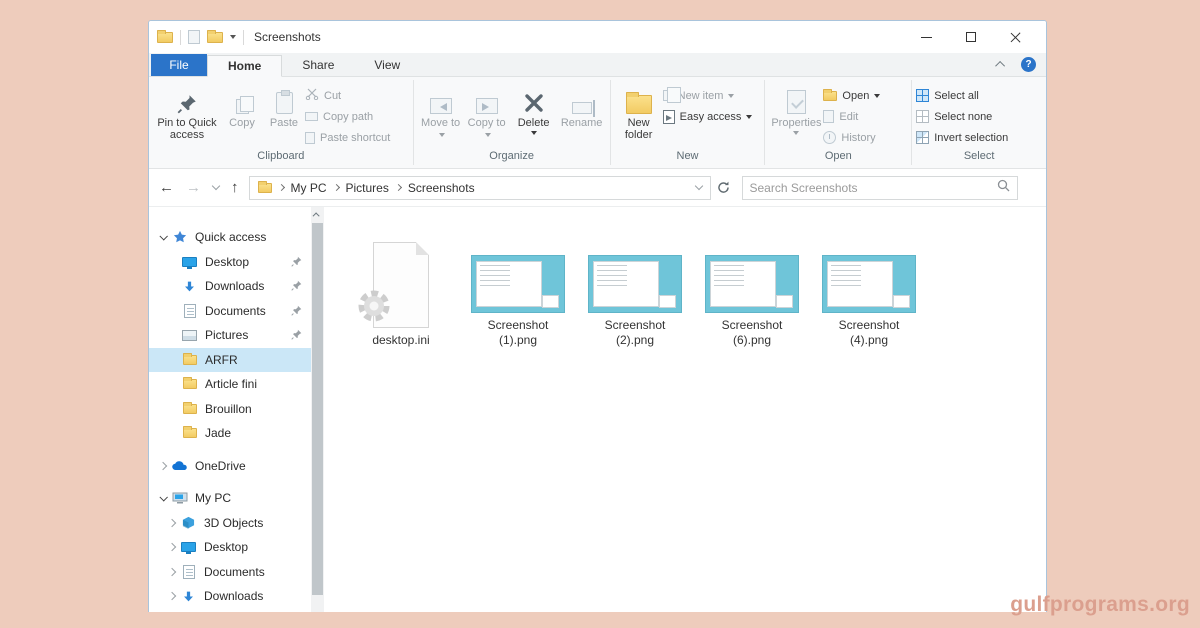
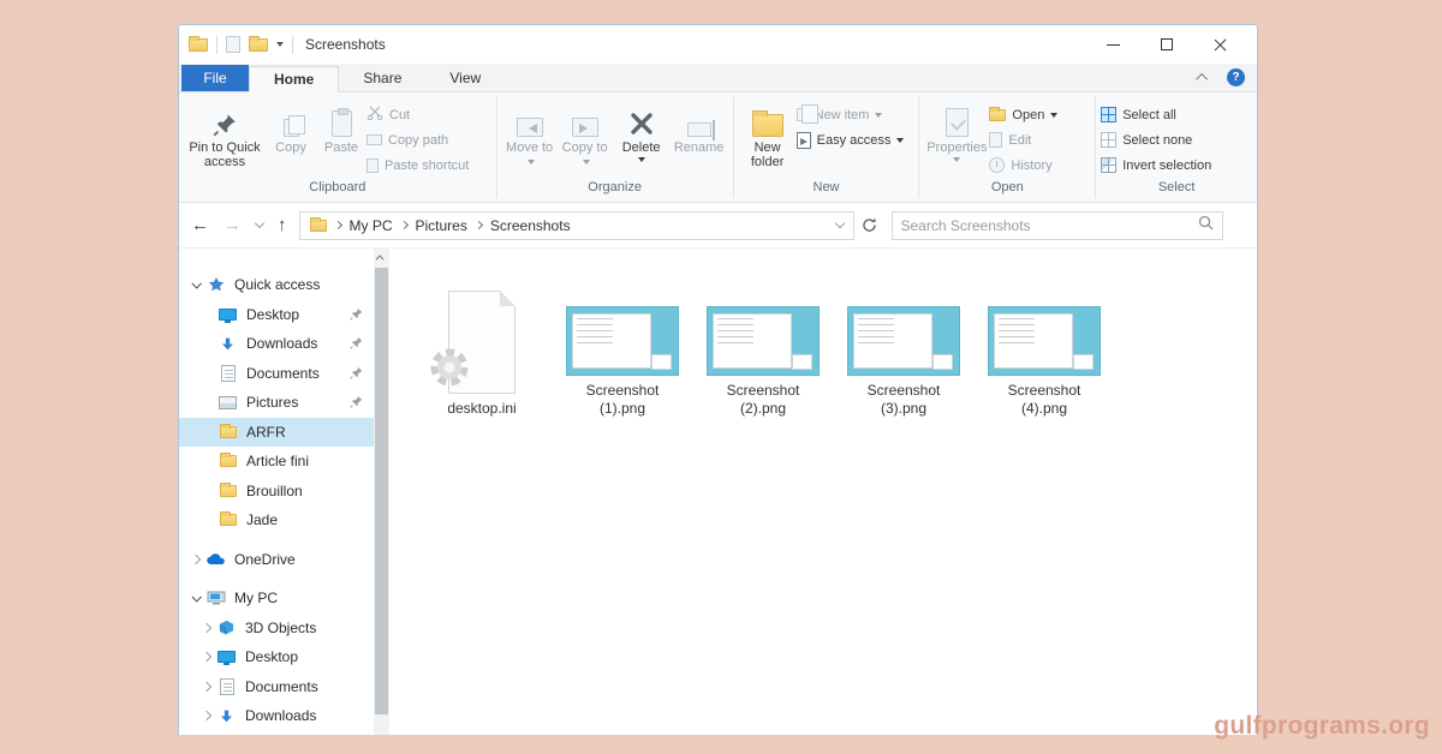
  Screenshots
  File
  Home
  Share
  View
  Pin to Quick access
  Copy
  Paste
  Cut
  Copy path
  Paste shortcut
  Clipboard
  Move to
  Copy to
  Delete
  Rename
  Organize
  New folder
  New item
  Easy access
  New
  Properties
  Open
  Edit
  History
  Open
  Select all
  Select none
  Invert selection
  Select
  ←
  →
  ↑
  My PC
  Pictures
  Screenshots
  Search Screenshots
  Quick access
  Desktop
  Downloads
  Documents
  Pictures
  ARFR
  Article fini
  Brouillon
  Jade
  OneDrive
  My PC
  3D Objects
  Desktop
  Documents
  Downloads
  desktop.ini
  Screenshot
  (1).png
  Screenshot
  (2).png
  Screenshot
- (6).png
+ (3).png
  Screenshot
  (4).png
  gulfprograms.org
